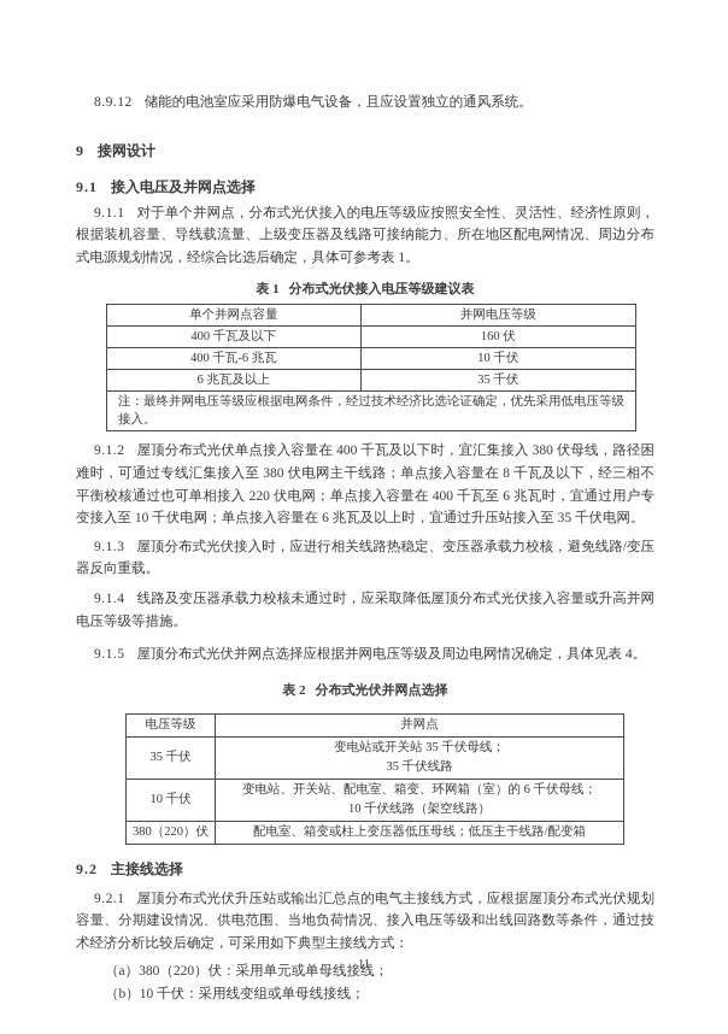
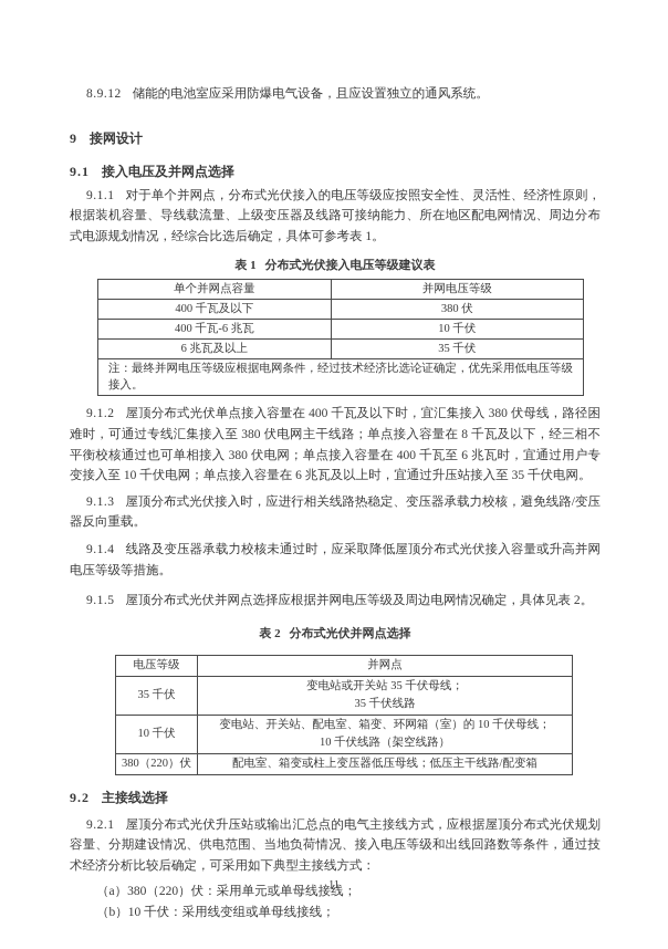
  8.9.12 储能的电池室应采用防爆电气设备，且应设置独立的通风系统。
  9 接网设计
  9.1 接入电压及并网点选择
  9.1.1 对于单个并网点，分布式光伏接入的电压等级应按照安全性、灵活性、经济性原则，根据装机容量、导线载流量、上级变压器及线路可接纳能力、所在地区配电网情况、周边分布式电源规划情况，经综合比选后确定，具体可参考表 1。
  表 1 分布式光伏接入电压等级建议表
  单个并网点容量	并网电压等级
- 400 千瓦及以下	160 伏
+ 400 千瓦及以下	380 伏
  400 千瓦-6 兆瓦	10 千伏
  6 兆瓦及以上	35 千伏
  注：最终并网电压等级应根据电网条件，经过技术经济比选论证确定，优先采用低电压等级接入。
- 9.1.2 屋顶分布式光伏单点接入容量在 400 千瓦及以下时，宜汇集接入 380 伏母线，路径困难时，可通过专线汇集接入至 380 伏电网主干线路；单点接入容量在 8 千瓦及以下，经三相不平衡校核通过也可单相接入 220 伏电网；单点接入容量在 400 千瓦至 6 兆瓦时，宜通过用户专变接入至 10 千伏电网；单点接入容量在 6 兆瓦及以上时，宜通过升压站接入至 35 千伏电网。
+ 9.1.2 屋顶分布式光伏单点接入容量在 400 千瓦及以下时，宜汇集接入 380 伏母线，路径困难时，可通过专线汇集接入至 380 伏电网主干线路；单点接入容量在 8 千瓦及以下，经三相不平衡校核通过也可单相接入 380 伏电网；单点接入容量在 400 千瓦至 6 兆瓦时，宜通过用户专变接入至 10 千伏电网；单点接入容量在 6 兆瓦及以上时，宜通过升压站接入至 35 千伏电网。
  9.1.3 屋顶分布式光伏接入时，应进行相关线路热稳定、变压器承载力校核，避免线路/变压器反向重载。
  9.1.4 线路及变压器承载力校核未通过时，应采取降低屋顶分布式光伏接入容量或升高并网电压等级等措施。
- 9.1.5 屋顶分布式光伏并网点选择应根据并网电压等级及周边电网情况确定，具体见表 4。
+ 9.1.5 屋顶分布式光伏并网点选择应根据并网电压等级及周边电网情况确定，具体见表 2。
  表 2 分布式光伏并网点选择
  电压等级	并网点
  35 千伏	变电站或开关站 35 千伏母线； 35 千伏线路
- 10 千伏	变电站、开关站、配电室、箱变、环网箱（室）的 6 千伏母线； 10 千伏线路（架空线路）
+ 10 千伏	变电站、开关站、配电室、箱变、环网箱（室）的 10 千伏母线； 10 千伏线路（架空线路）
  380（220）伏	配电室、箱变或柱上变压器低压母线；低压主干线路/配变箱
  9.2 主接线选择
  9.2.1 屋顶分布式光伏升压站或输出汇总点的电气主接线方式，应根据屋顶分布式光伏规划容量、分期建设情况、供电范围、当地负荷情况、接入电压等级和出线回路数等条件，通过技术经济分析比较后确定，可采用如下典型主接线方式：
  （a）380（220）伏：采用单元或单母线接线；
  （b）10 千伏：采用线变组或单母线接线；
  11
